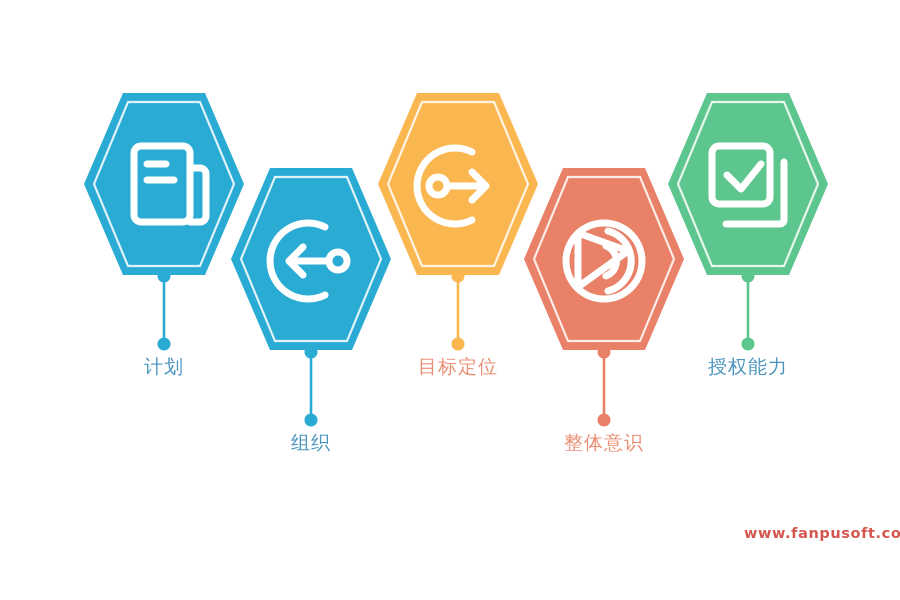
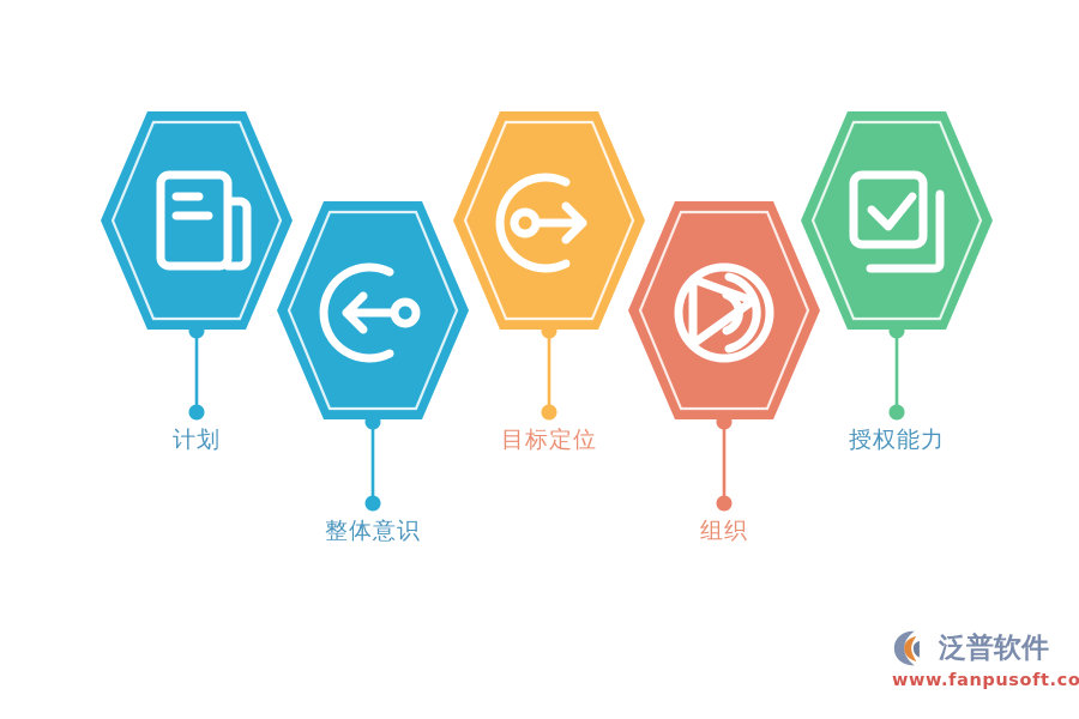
  计划
- 组织
+ 整体意识
  目标定位
- 整体意识
+ 组织
  授权能力
+ 泛普软件
  www.fanpusoft.co
